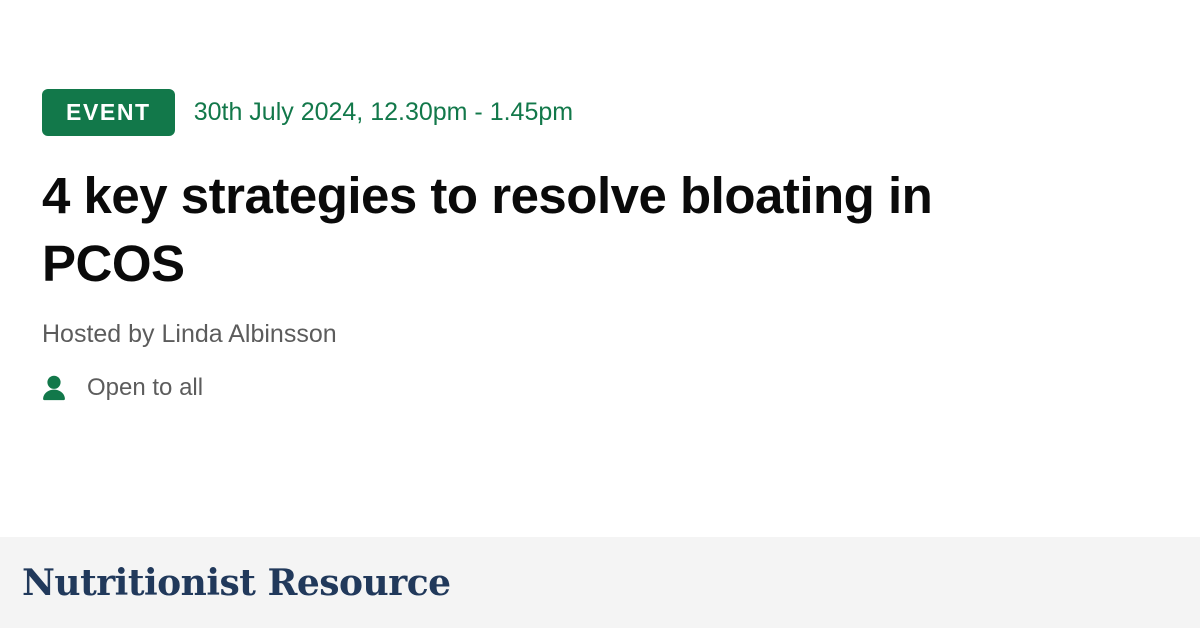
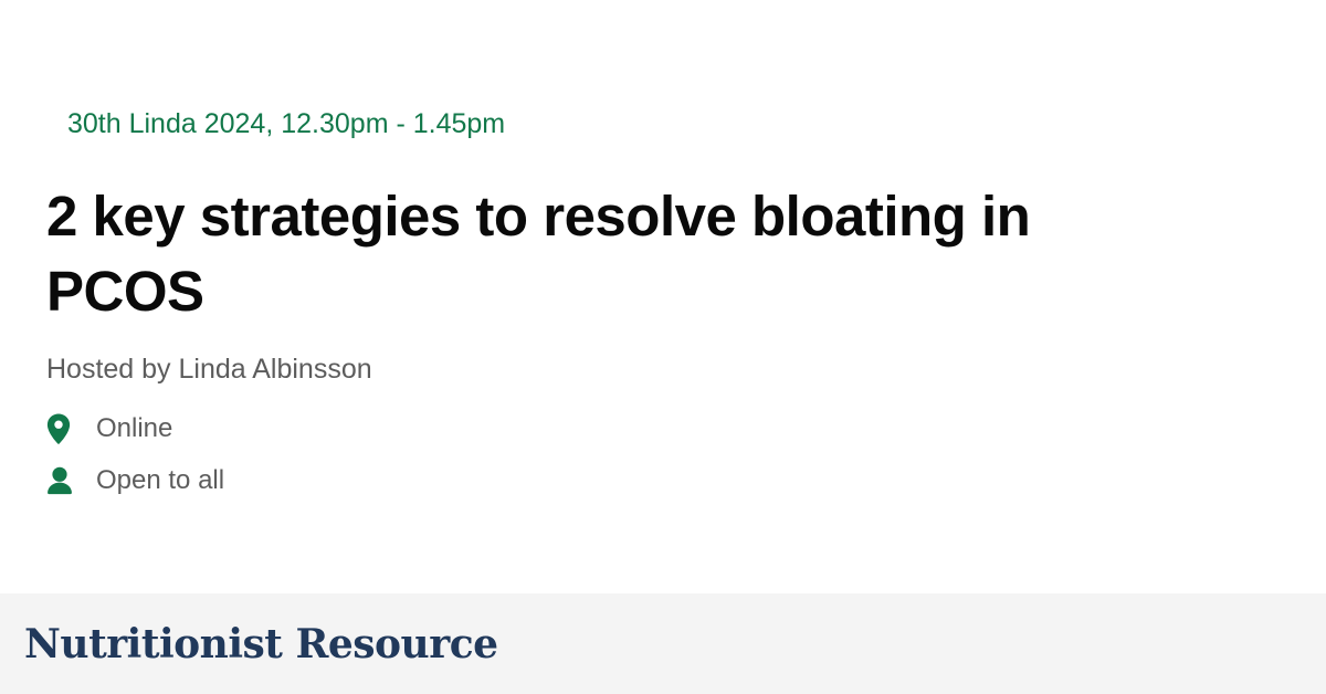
- EVENT
- 30th July 2024, 12.30pm - 1.45pm
+ 30th Linda 2024, 12.30pm - 1.45pm
- 4 key strategies to resolve bloating in PCOS
+ 2 key strategies to resolve bloating in PCOS
  Hosted by Linda Albinsson
+ Online
  Open to all
  Nutritionist Resource
